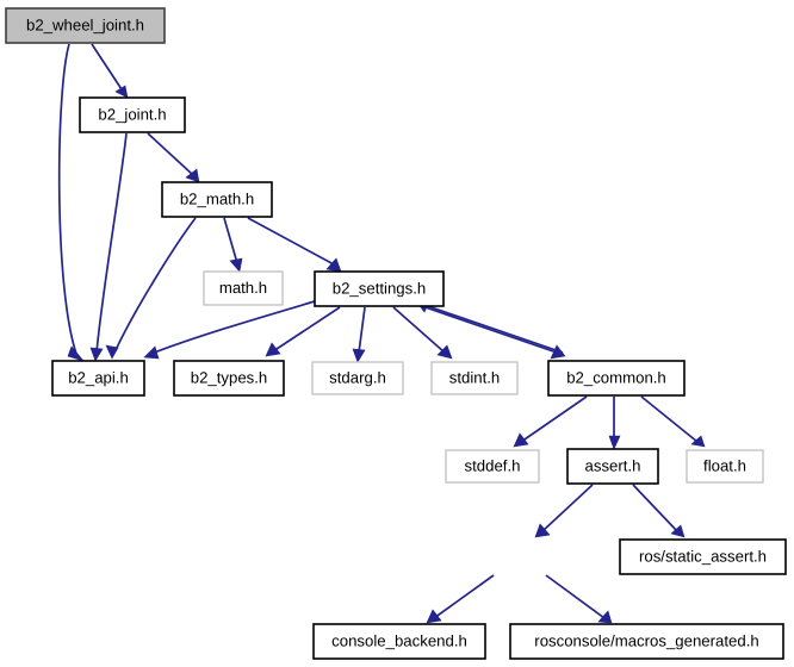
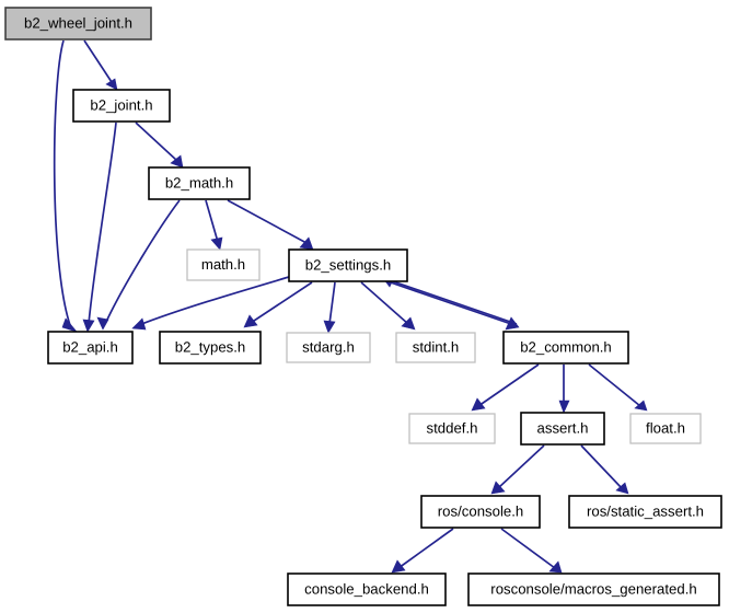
  b2_wheel_joint.h
  b2_joint.h
  b2_math.h
  math.h
  b2_settings.h
  b2_api.h
  b2_types.h
  stdarg.h
  stdint.h
  b2_common.h
  stddef.h
  assert.h
  float.h
+ ros/console.h
  ros/static_assert.h
  console_backend.h
  rosconsole/macros_generated.h
